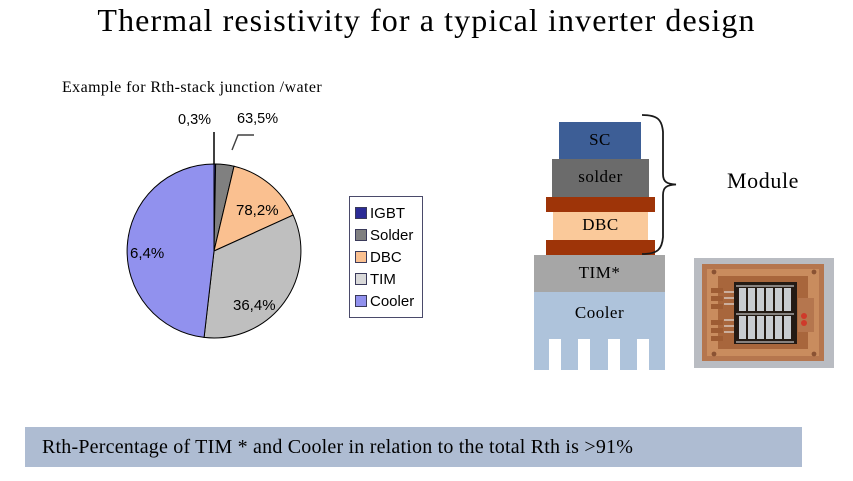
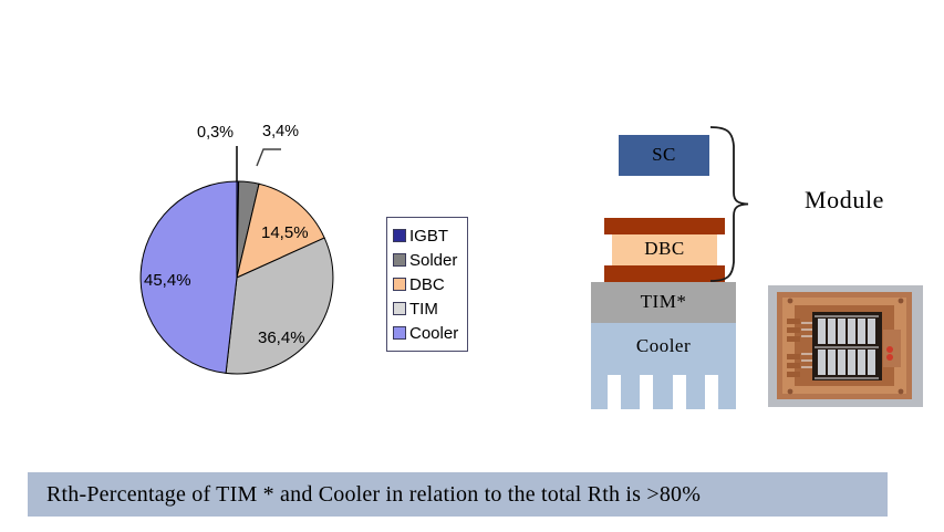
- Thermal resistivity for a typical inverter design
- Example for Rth-stack junction /water
  0,3%
- 63,5%
+ 3,4%
- 78,2%
+ 14,5%
  36,4%
- 6,4%
+ 45,4%
  IGBT
  Solder
  DBC
  TIM
  Cooler
  SC
- solder
  DBC
  TIM*
  Cooler
  Module
- Rth-Percentage of TIM * and Cooler in relation to the total Rth is >91%
+ Rth-Percentage of TIM * and Cooler in relation to the total Rth is >80%
